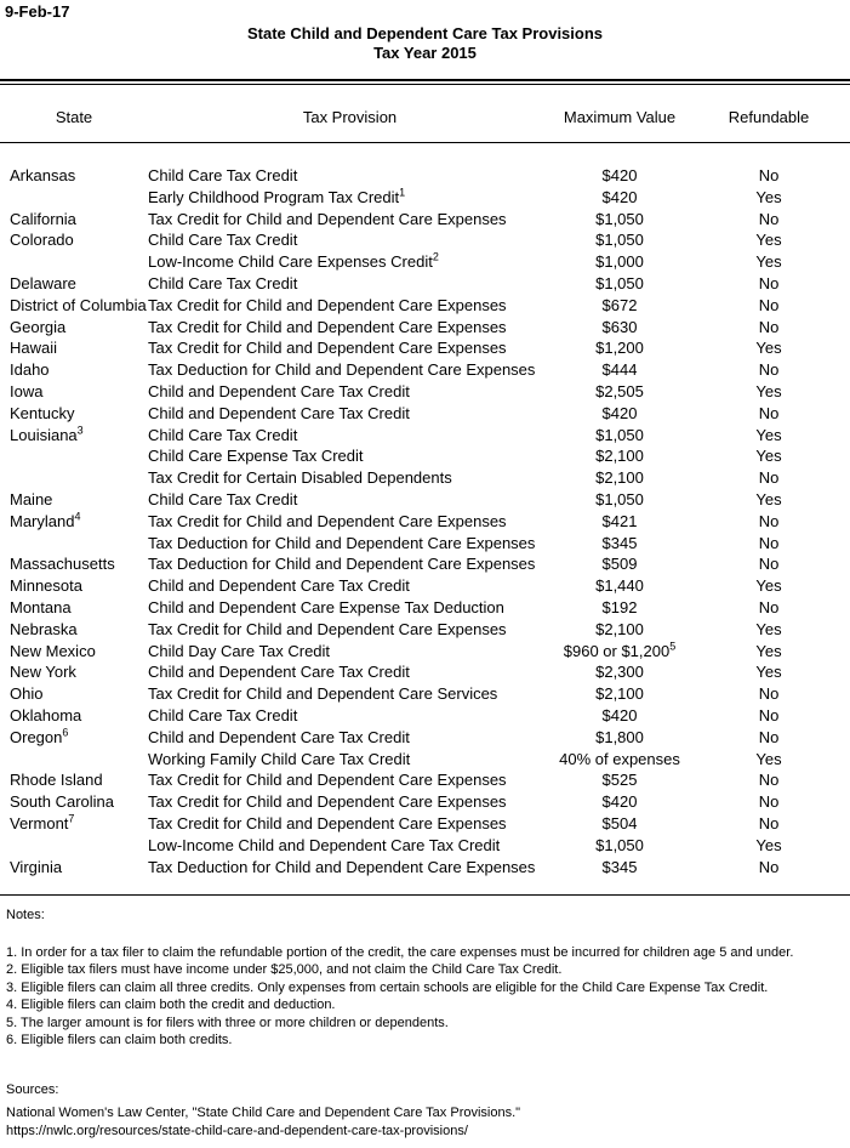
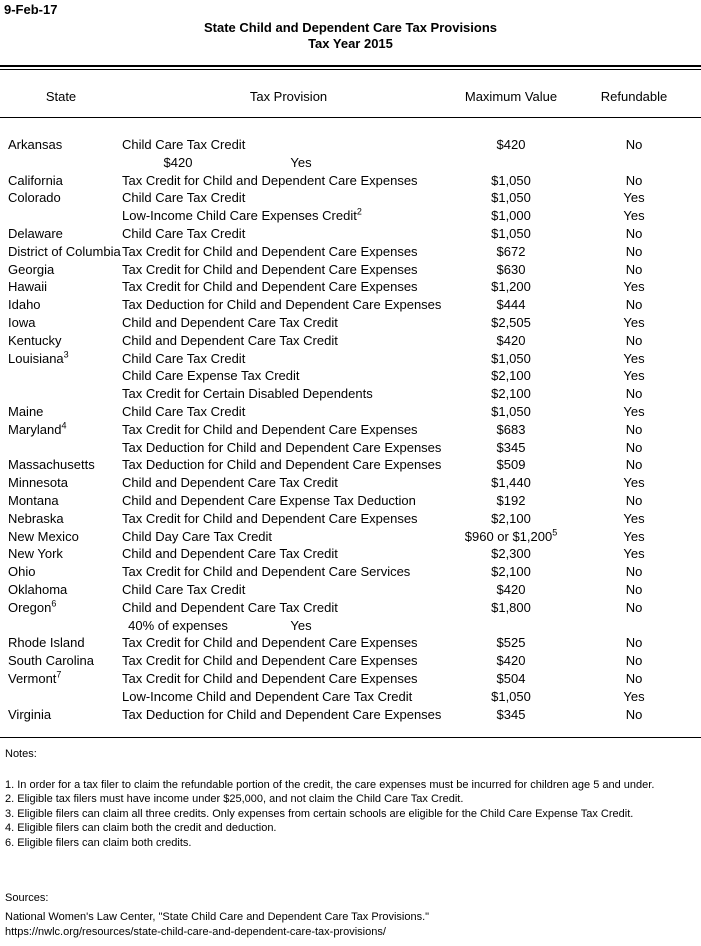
  9-Feb-17
  State Child and Dependent Care Tax Provisions
  Tax Year 2015
  State
  Tax Provision
  Maximum Value
  Refundable
  Arkansas
  Child Care Tax Credit
  $420
  No
- Early Childhood Program Tax Credit1
  $420
  Yes
  California
  Tax Credit for Child and Dependent Care Expenses
  $1,050
  No
  Colorado
  Child Care Tax Credit
  $1,050
  Yes
  Low-Income Child Care Expenses Credit2
  $1,000
  Yes
  Delaware
  Child Care Tax Credit
  $1,050
  No
  District of Columbia
  Tax Credit for Child and Dependent Care Expenses
  $672
  No
  Georgia
  Tax Credit for Child and Dependent Care Expenses
  $630
  No
  Hawaii
  Tax Credit for Child and Dependent Care Expenses
  $1,200
  Yes
  Idaho
  Tax Deduction for Child and Dependent Care Expenses
  $444
  No
  Iowa
  Child and Dependent Care Tax Credit
  $2,505
  Yes
  Kentucky
  Child and Dependent Care Tax Credit
  $420
  No
  Louisiana3
  Child Care Tax Credit
  $1,050
  Yes
  Child Care Expense Tax Credit
  $2,100
  Yes
  Tax Credit for Certain Disabled Dependents
  $2,100
  No
  Maine
  Child Care Tax Credit
  $1,050
  Yes
  Maryland4
  Tax Credit for Child and Dependent Care Expenses
- $421
+ $683
  No
  Tax Deduction for Child and Dependent Care Expenses
  $345
  No
  Massachusetts
  Tax Deduction for Child and Dependent Care Expenses
  $509
  No
  Minnesota
  Child and Dependent Care Tax Credit
  $1,440
  Yes
  Montana
  Child and Dependent Care Expense Tax Deduction
  $192
  No
  Nebraska
  Tax Credit for Child and Dependent Care Expenses
  $2,100
  Yes
  New Mexico
  Child Day Care Tax Credit
  $960 or $1,2005
  Yes
  New York
  Child and Dependent Care Tax Credit
  $2,300
  Yes
  Ohio
  Tax Credit for Child and Dependent Care Services
  $2,100
  No
  Oklahoma
  Child Care Tax Credit
  $420
  No
  Oregon6
  Child and Dependent Care Tax Credit
  $1,800
  No
- Working Family Child Care Tax Credit
  40% of expenses
  Yes
  Rhode Island
  Tax Credit for Child and Dependent Care Expenses
  $525
  No
  South Carolina
  Tax Credit for Child and Dependent Care Expenses
  $420
  No
  Vermont7
  Tax Credit for Child and Dependent Care Expenses
  $504
  No
  Low-Income Child and Dependent Care Tax Credit
  $1,050
  Yes
  Virginia
  Tax Deduction for Child and Dependent Care Expenses
  $345
  No
  Notes:
  1. In order for a tax filer to claim the refundable portion of the credit, the care expenses must be incurred for children age 5 and under.
  2. Eligible tax filers must have income under $25,000, and not claim the Child Care Tax Credit.
  3. Eligible filers can claim all three credits. Only expenses from certain schools are eligible for the Child Care Expense Tax Credit.
  4. Eligible filers can claim both the credit and deduction.
- 5. The larger amount is for filers with three or more children or dependents.
  6. Eligible filers can claim both credits.
  Sources:
  National Women's Law Center, "State Child Care and Dependent Care Tax Provisions."
  https://nwlc.org/resources/state-child-care-and-dependent-care-tax-provisions/
